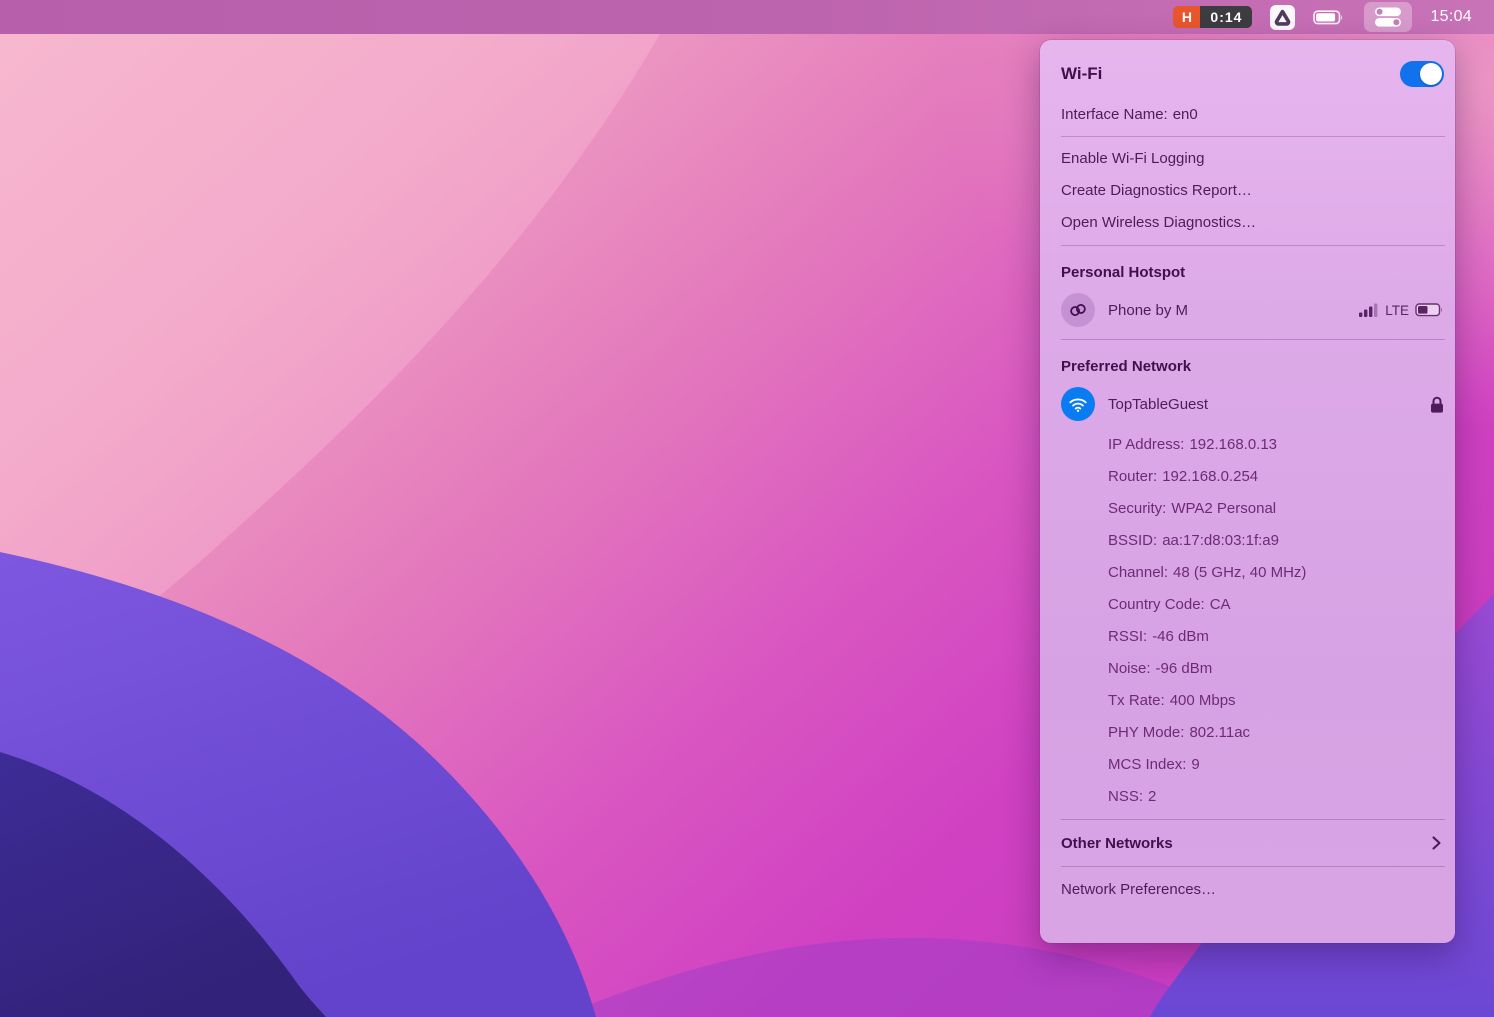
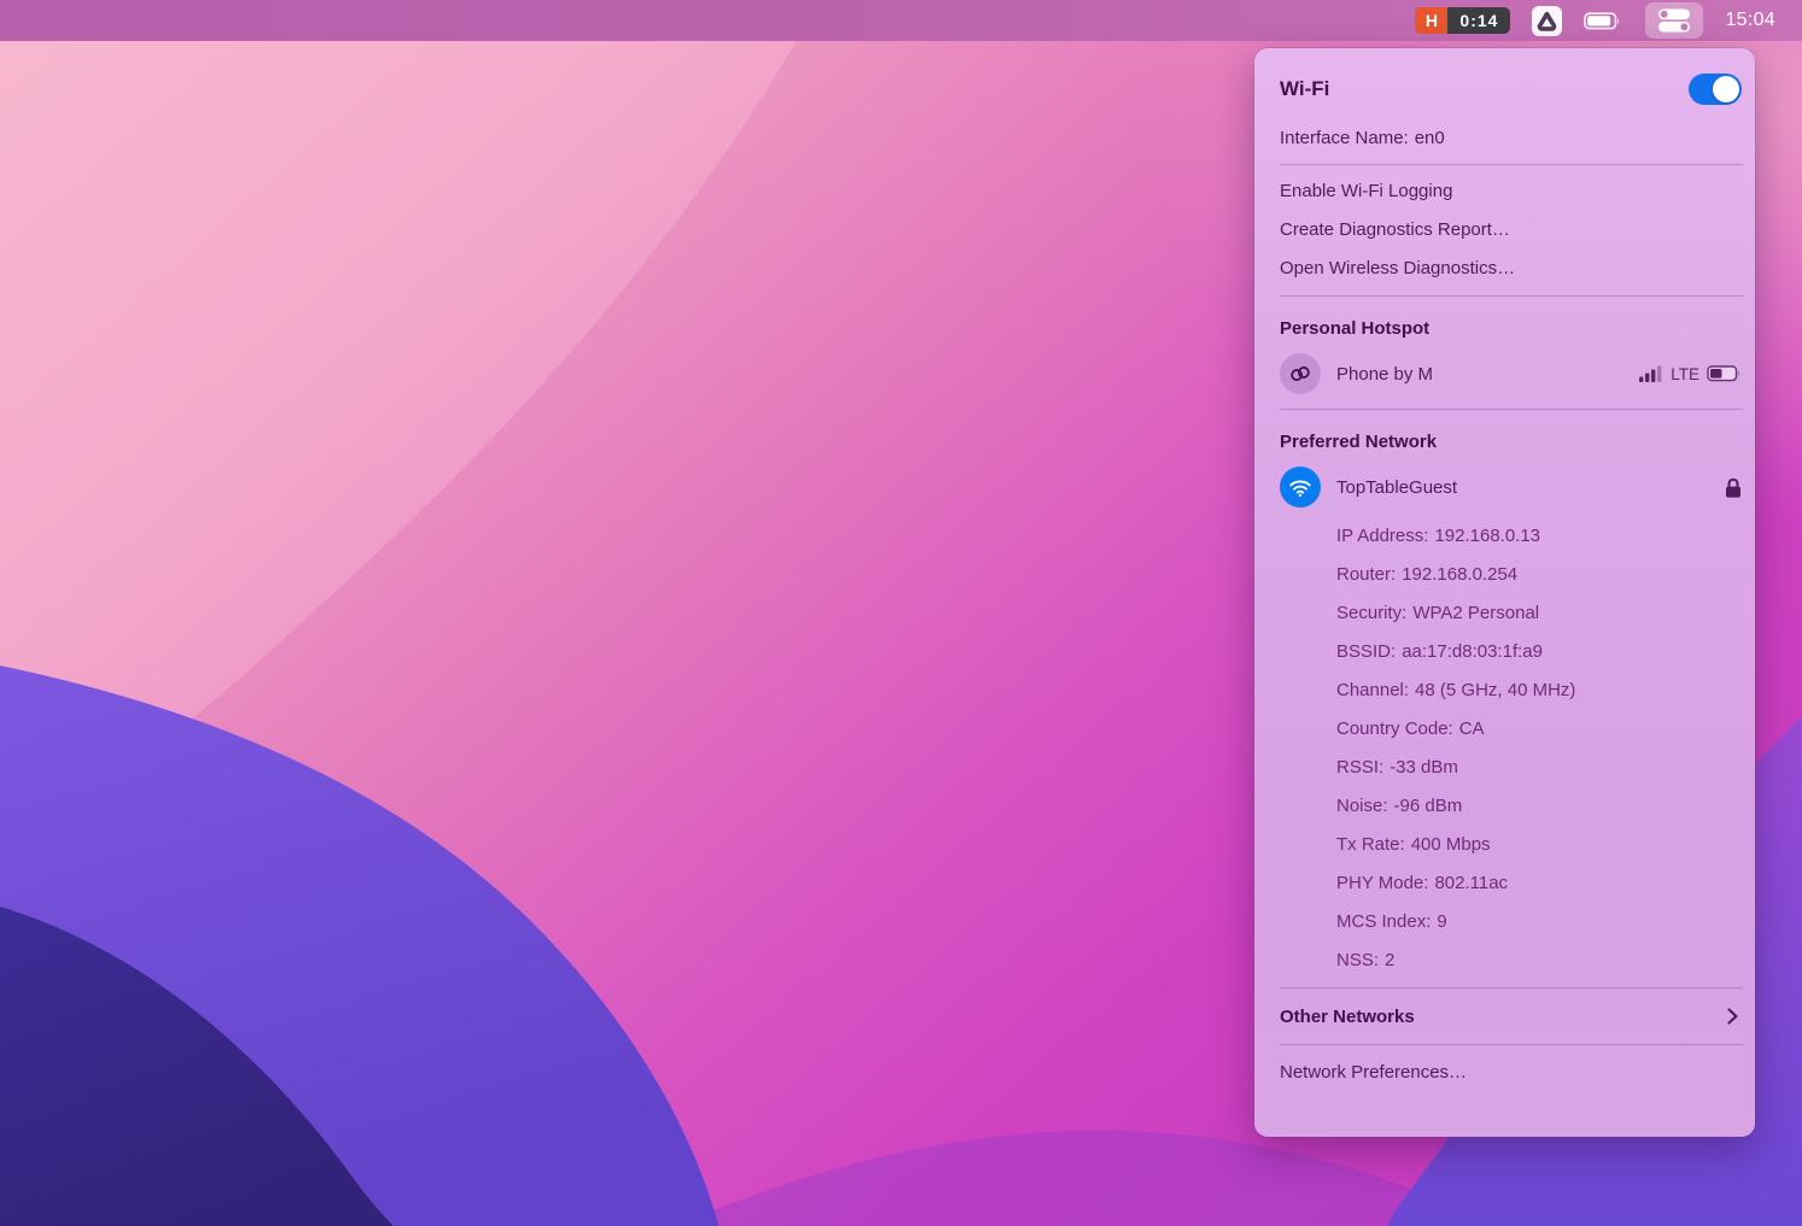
  H
  0:14
  15:04
  Wi-Fi
  Interface Name:
  en0
  Enable Wi-Fi Logging
  Create Diagnostics Report…
  Open Wireless Diagnostics…
  Personal Hotspot
  Phone by M
  LTE
  Preferred Network
  TopTableGuest
  IP Address:
  192.168.0.13
  Router:
  192.168.0.254
  Security:
  WPA2 Personal
  BSSID:
  aa:17:d8:03:1f:a9
  Channel:
  48 (5 GHz, 40 MHz)
  Country Code:
  CA
  RSSI:
- -46 dBm
+ -33 dBm
  Noise:
  -96 dBm
  Tx Rate:
  400 Mbps
  PHY Mode:
  802.11ac
  MCS Index:
  9
  NSS:
  2
  Other Networks
  Network Preferences…
